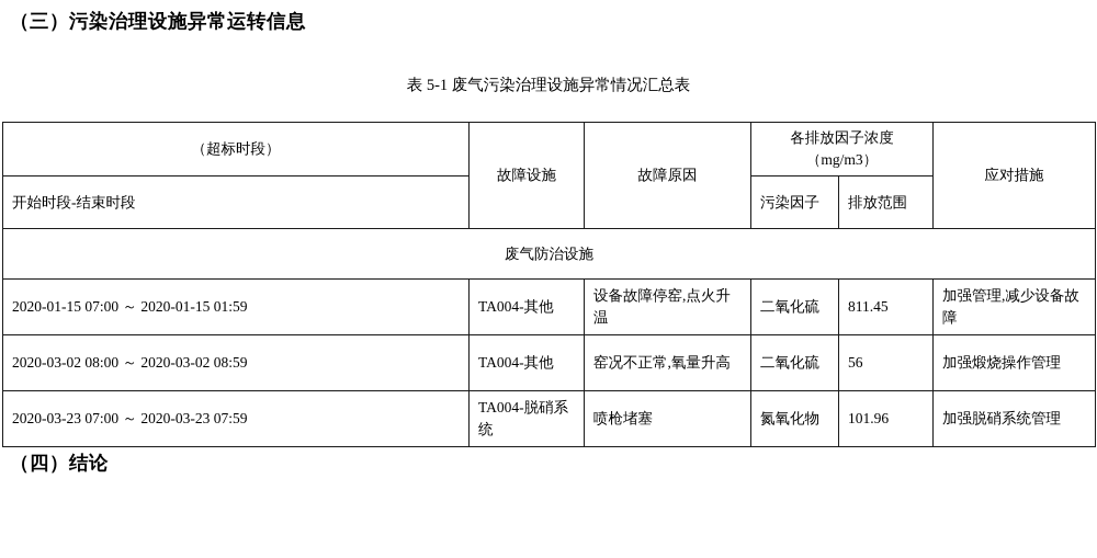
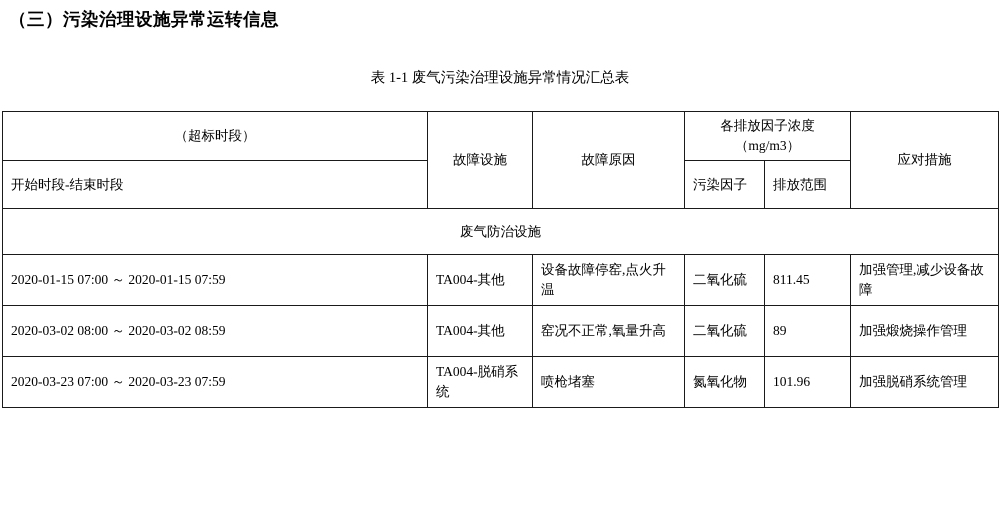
  （三）污染治理设施异常运转信息
- 表 5-1 废气污染治理设施异常情况汇总表
+ 表 1-1 废气污染治理设施异常情况汇总表
  （超标时段）	故障设施	故障原因	各排放因子浓度（mg/m3）	应对措施
  开始时段-结束时段	污染因子	排放范围
  废气防治设施
- 2020-01-15 07:00 ～ 2020-01-15 01:59	TA004-其他	设备故障停窑,点火升温	二氧化硫	811.45	加强管理,减少设备故障
+ 2020-01-15 07:00 ～ 2020-01-15 07:59	TA004-其他	设备故障停窑,点火升温	二氧化硫	811.45	加强管理,减少设备故障
- 2020-03-02 08:00 ～ 2020-03-02 08:59	TA004-其他	窑况不正常,氧量升高	二氧化硫	56	加强煅烧操作管理
+ 2020-03-02 08:00 ～ 2020-03-02 08:59	TA004-其他	窑况不正常,氧量升高	二氧化硫	89	加强煅烧操作管理
  2020-03-23 07:00 ～ 2020-03-23 07:59	TA004-脱硝系统	喷枪堵塞	氮氧化物	101.96	加强脱硝系统管理
- （四）结论
